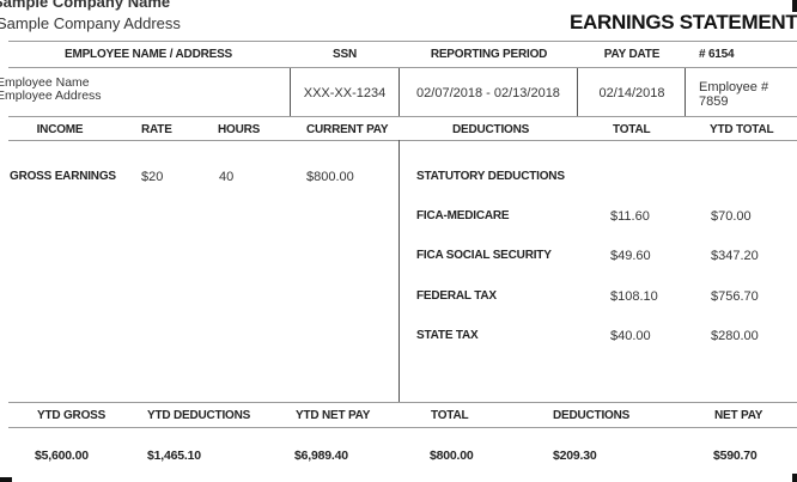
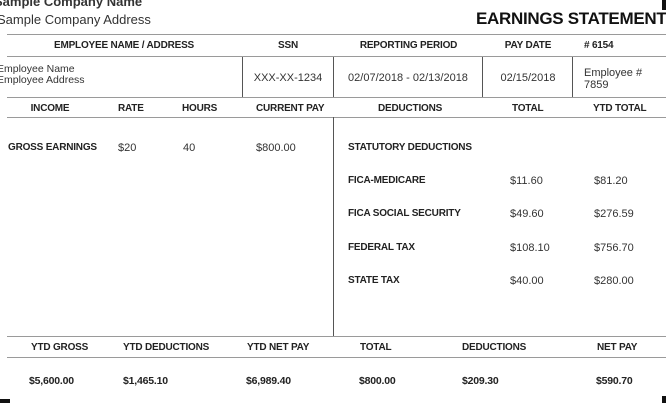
  ample Company Name
  Sample Company Address
  EARNINGS STATEMENT
  EMPLOYEE NAME / ADDRESS
  SSN
  REPORTING PERIOD
  PAY DATE
  # 6154
  Employee Name
  Employee Address
  XXX-XX-1234
  02/07/2018 - 02/13/2018
- 02/14/2018
+ 02/15/2018
  Employee #
  7859
  INCOME
  RATE
  HOURS
  CURRENT PAY
  DEDUCTIONS
  TOTAL
  YTD TOTAL
  GROSS EARNINGS
  $20
  40
  $800.00
  STATUTORY DEDUCTIONS
  FICA-MEDICARE
  $11.60
- $70.00
+ $81.20
  FICA SOCIAL SECURITY
  $49.60
- $347.20
+ $276.59
  FEDERAL TAX
  $108.10
  $756.70
  STATE TAX
  $40.00
  $280.00
  YTD GROSS
  YTD DEDUCTIONS
  YTD NET PAY
  TOTAL
  DEDUCTIONS
  NET PAY
  $5,600.00
  $1,465.10
  $6,989.40
  $800.00
  $209.30
  $590.70
